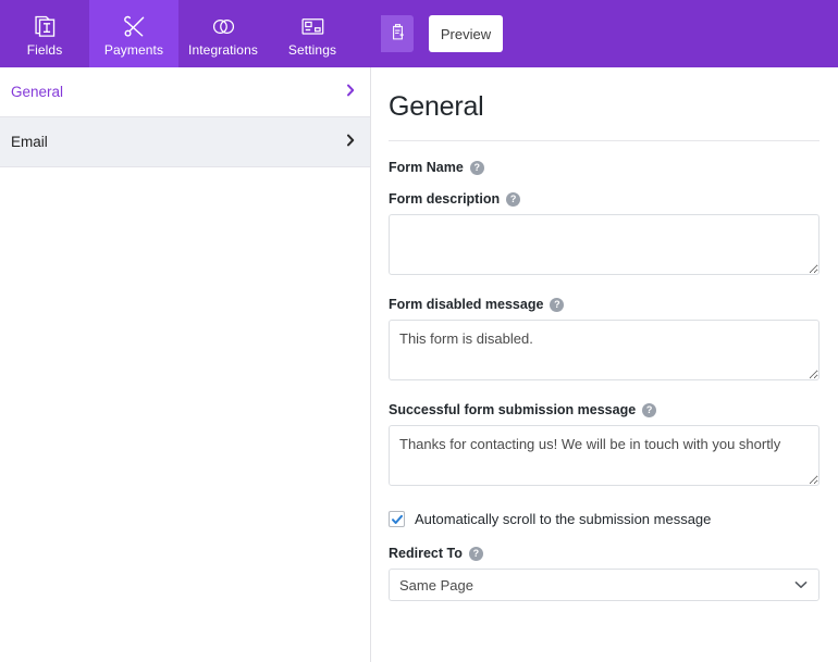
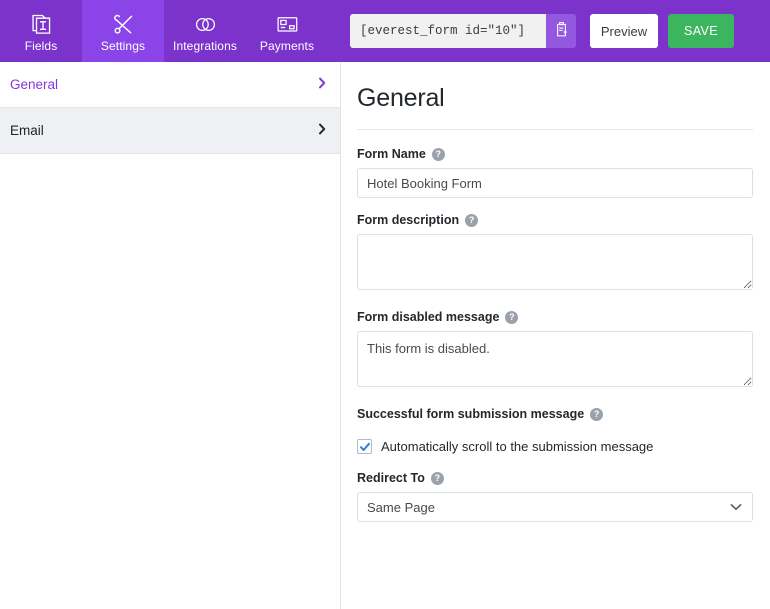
  Fields
- Payments
+ Settings
  Integrations
- Settings
+ Payments
+ [everest_form id="10"]
  Preview
+ SAVE
  General
  Email
  General
  Form Name
  ?
+ Hotel Booking Form
  Form description
  ?
  Form disabled message
  ?
  This form is disabled.
  Successful form submission message
  ?
- Thanks for contacting us! We will be in touch with you shortly
  Automatically scroll to the submission message
  Redirect To
  ?
  Same Page
